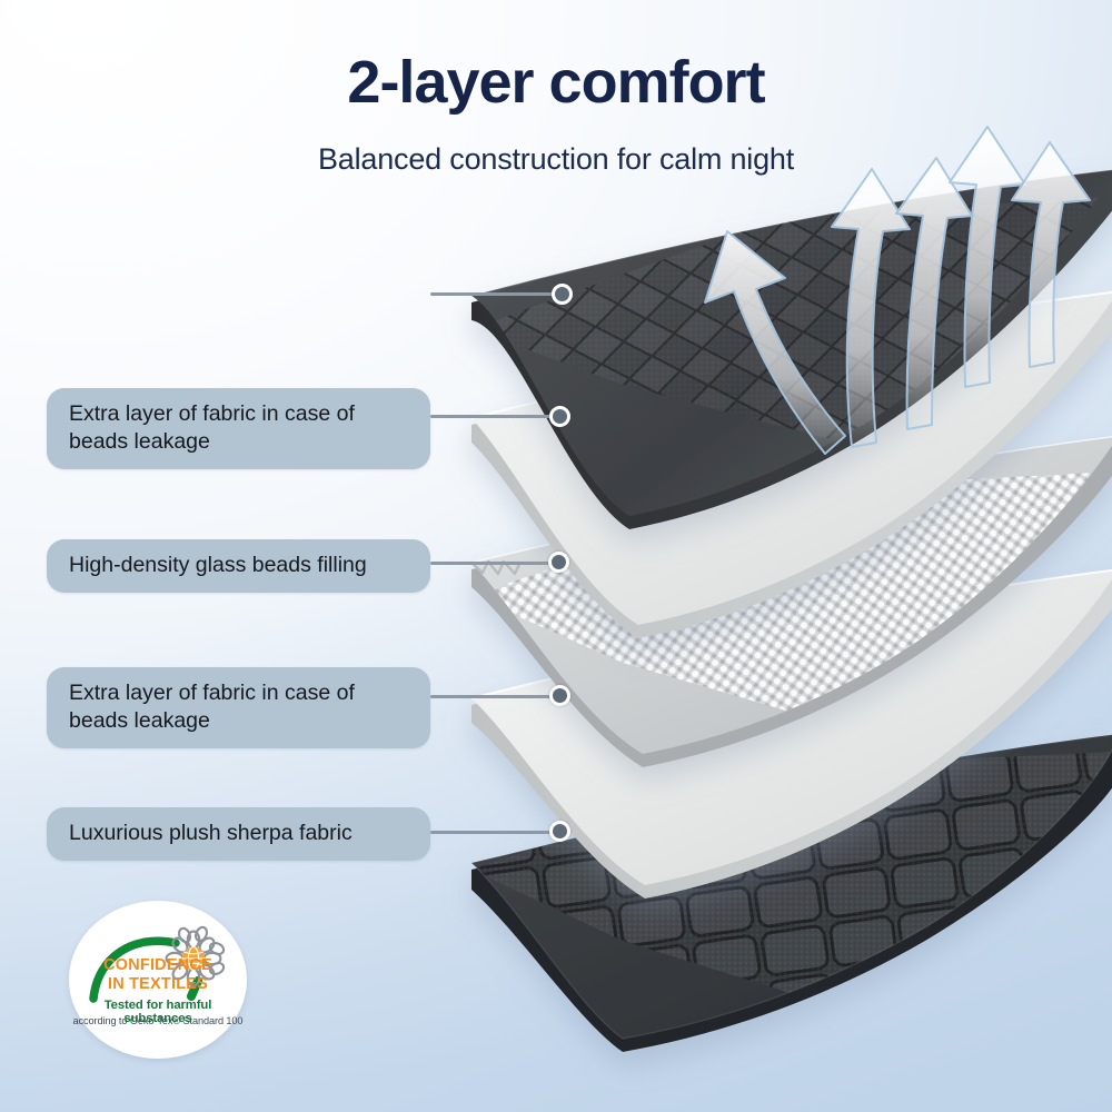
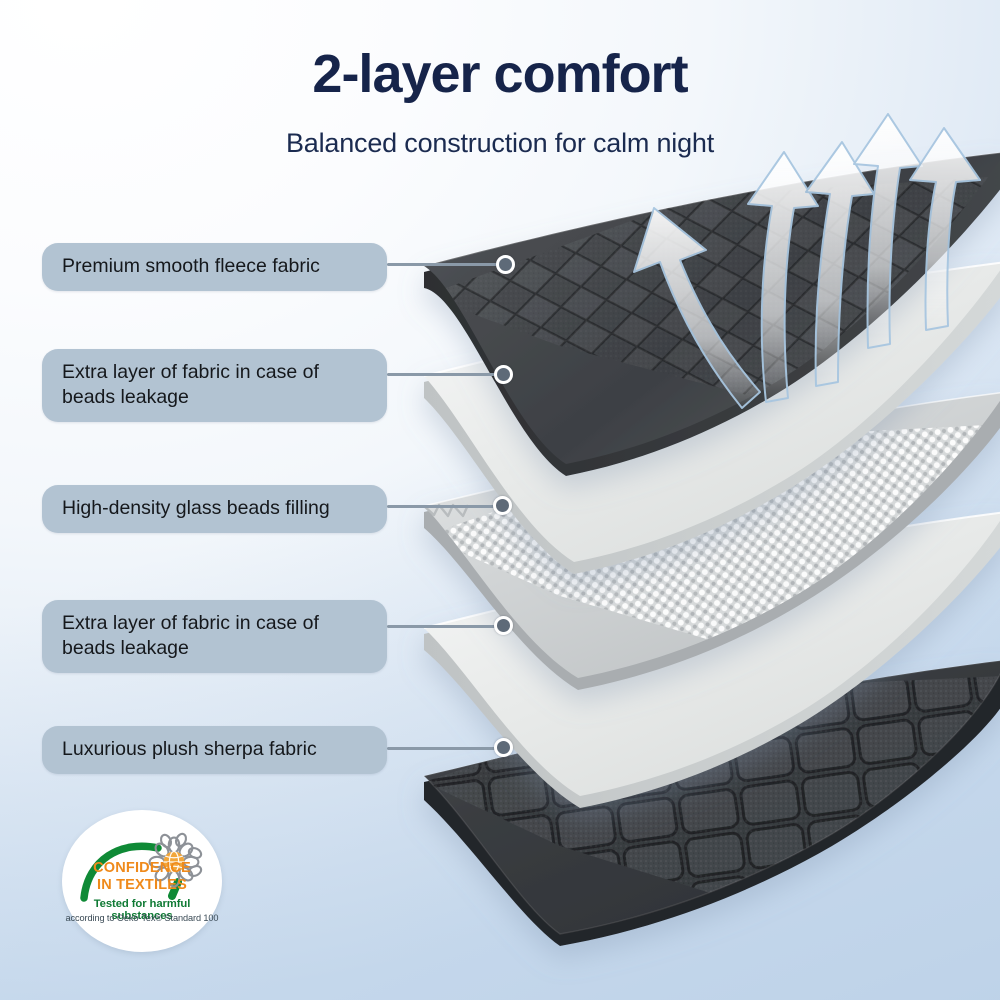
  2-layer comfort
  Balanced construction for calm night
+ Premium smooth fleece fabric
  Extra layer of fabric in case of beads leakage
  High-density glass beads filling
  Extra layer of fabric in case of beads leakage
  Luxurious plush sherpa fabric
  CONFIDENCE
  IN TEXTILES
  Tested for harmful substances
  according to Oeko-Tex® Standard 100
